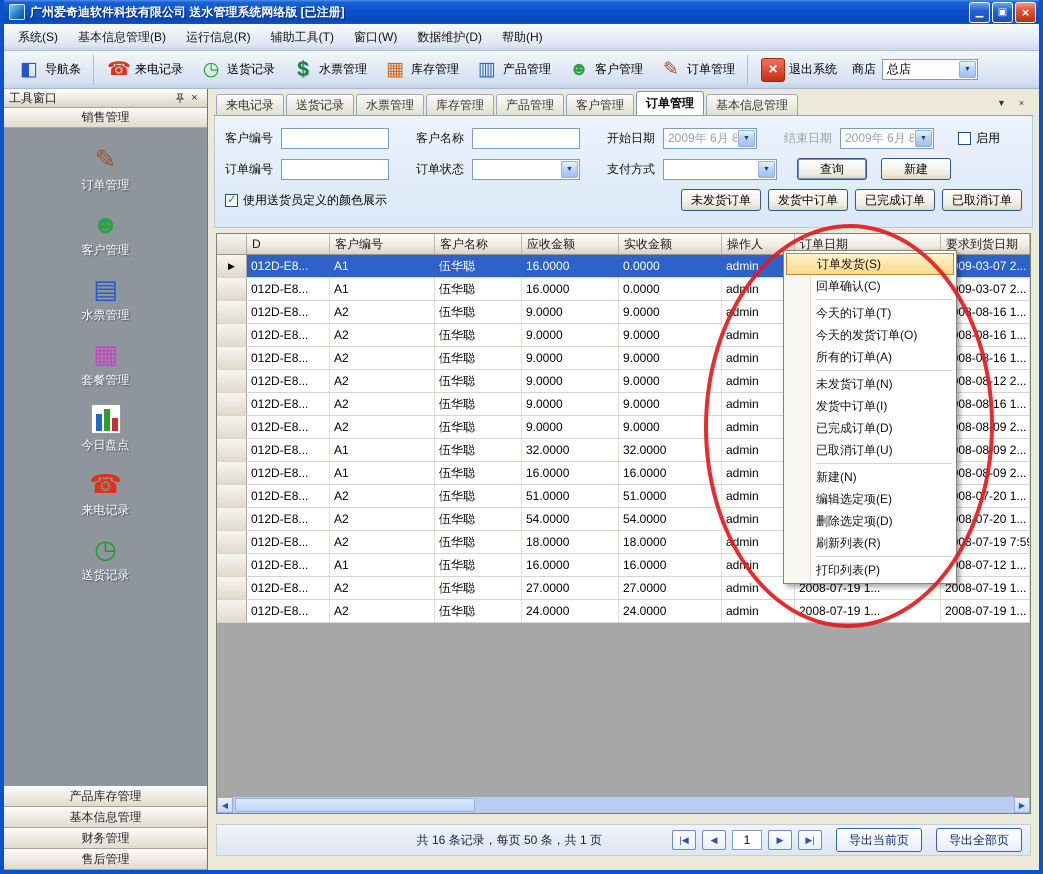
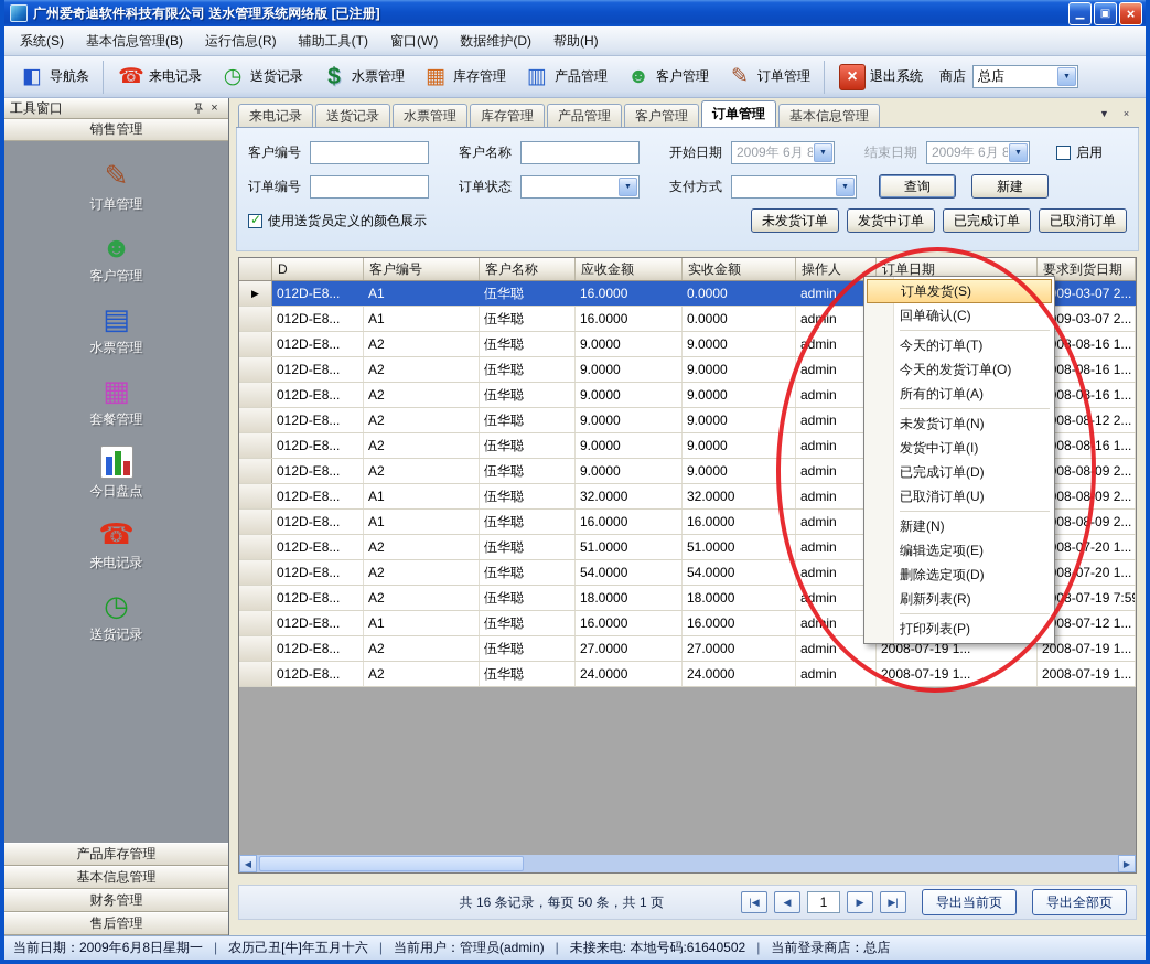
  广州爱奇迪软件科技有限公司 送水管理系统网络版 [已注册]
  ▁
  ▣
  ×
  系统(S)
  基本信息管理(B)
  运行信息(R)
  辅助工具(T)
  窗口(W)
  数据维护(D)
  帮助(H)
  导航条
  来电记录
  送货记录
  水票管理
  库存管理
  产品管理
  客户管理
  订单管理
  退出系统
  商店
  总店
  工具窗口
  ×
  销售管理
  订单管理
  客户管理
  水票管理
  套餐管理
  今日盘点
  来电记录
  送货记录
  产品库存管理
  基本信息管理
  财务管理
  售后管理
  来电记录
  送货记录
  水票管理
  库存管理
  产品管理
  客户管理
  订单管理
  基本信息管理
  ▼
  ×
  客户编号
  客户名称
  开始日期
  2009年 6月 8
  结束日期
  2009年 6月 8
  启用
  订单编号
  订单状态
  支付方式
  查询
  新建
  使用送货员定义的颜色展示
  未发货订单
  发货中订单
  已完成订单
  已取消订单
  D
  客户编号
  客户名称
  应收金额
  实收金额
  操作人
  订单日期
  要求到货日期
  012D-E8...
  A1
  伍华聪
  16.0000
  0.0000
  admin
  09-03-07 2...
  012D-E8...
  A1
  伍华聪
  16.0000
  0.0000
  admin
  09-03-07 2...
  012D-E8...
  A2
  伍华聪
  9.0000
  9.0000
  admin
  08-08-16 1...
  012D-E8...
  A2
  伍华聪
  9.0000
  9.0000
  admin
  08-08-16 1...
  012D-E8...
  A2
  伍华聪
  9.0000
  9.0000
  admin
  08-08-16 1...
  012D-E8...
  A2
  伍华聪
  9.0000
  9.0000
  admin
  08-08-12 2...
  012D-E8...
  A2
  伍华聪
  9.0000
  9.0000
  admin
  08-08-16 1...
  012D-E8...
  A2
  伍华聪
  9.0000
  9.0000
  admin
  08-08-09 2...
  012D-E8...
  A1
  伍华聪
  32.0000
  32.0000
  admin
  08-08-09 2...
  012D-E8...
  A1
  伍华聪
  16.0000
  16.0000
  admin
  08-08-09 2...
  012D-E8...
  A2
  伍华聪
  51.0000
  51.0000
  admin
  08-07-20 1...
  012D-E8...
  A2
  伍华聪
  54.0000
  54.0000
  admin
  08-07-20 1...
  012D-E8...
  A2
  伍华聪
  18.0000
  18.0000
  admin
  08-07-19 7:59
  012D-E8...
  A1
  伍华聪
  16.0000
  16.0000
  admin
  08-07-12 1...
  012D-E8...
  A2
  伍华聪
  27.0000
  27.0000
  admin
  2008-07-19 1...
  2008-07-19 1...
  012D-E8...
  A2
  伍华聪
  24.0000
  24.0000
  admin
  2008-07-19 1...
  2008-07-19 1...
  ◀
  ▶
  共 16 条记录，每页 50 条，共 1 页
  |◀
  ◀
  1
  ▶
  ▶|
  导出当前页
  导出全部页
+ 当前日期：2009年6月8日星期一
+ 农历己丑[牛]年五月十六
+ 当前用户：管理员(admin)
+ 未接来电: 本地号码:61640502
+ 当前登录商店：总店
  订单发货(S)
  回单确认(C)
  今天的订单(T)
  今天的发货订单(O)
  所有的订单(A)
  未发货订单(N)
  发货中订单(I)
  已完成订单(D)
  已取消订单(U)
  新建(N)
  编辑选定项(E)
  删除选定项(D)
  刷新列表(R)
  打印列表(P)
